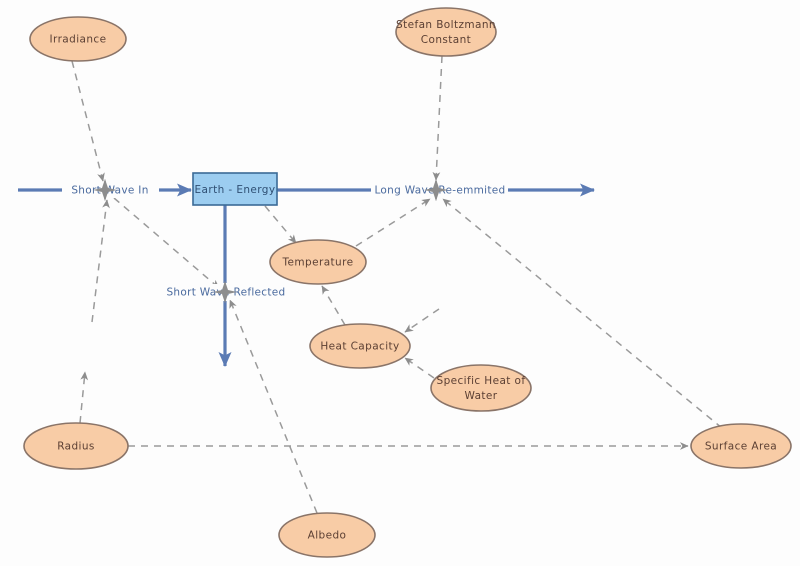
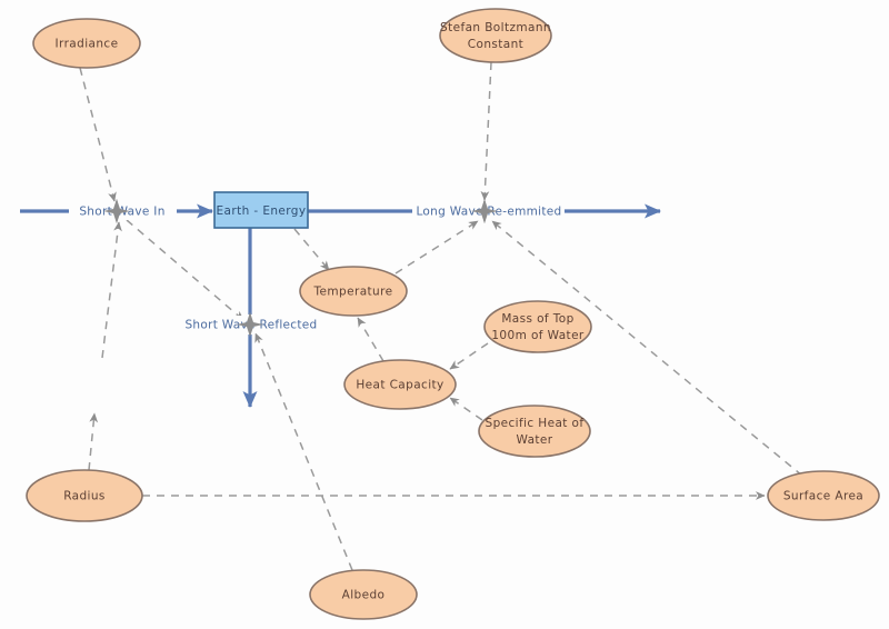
  Shorave In
  Long Wave-emmited
  Short Wa Reflected
  Irradiance
  Stefan Boltzmann
  Constant
  Earth - Energy
  Temperature
+ Mass of Top
+ 100m of Water
  Heat Capacity
  Specific Heat of
  Water
  Radius
  Albedo
  Surface Area
